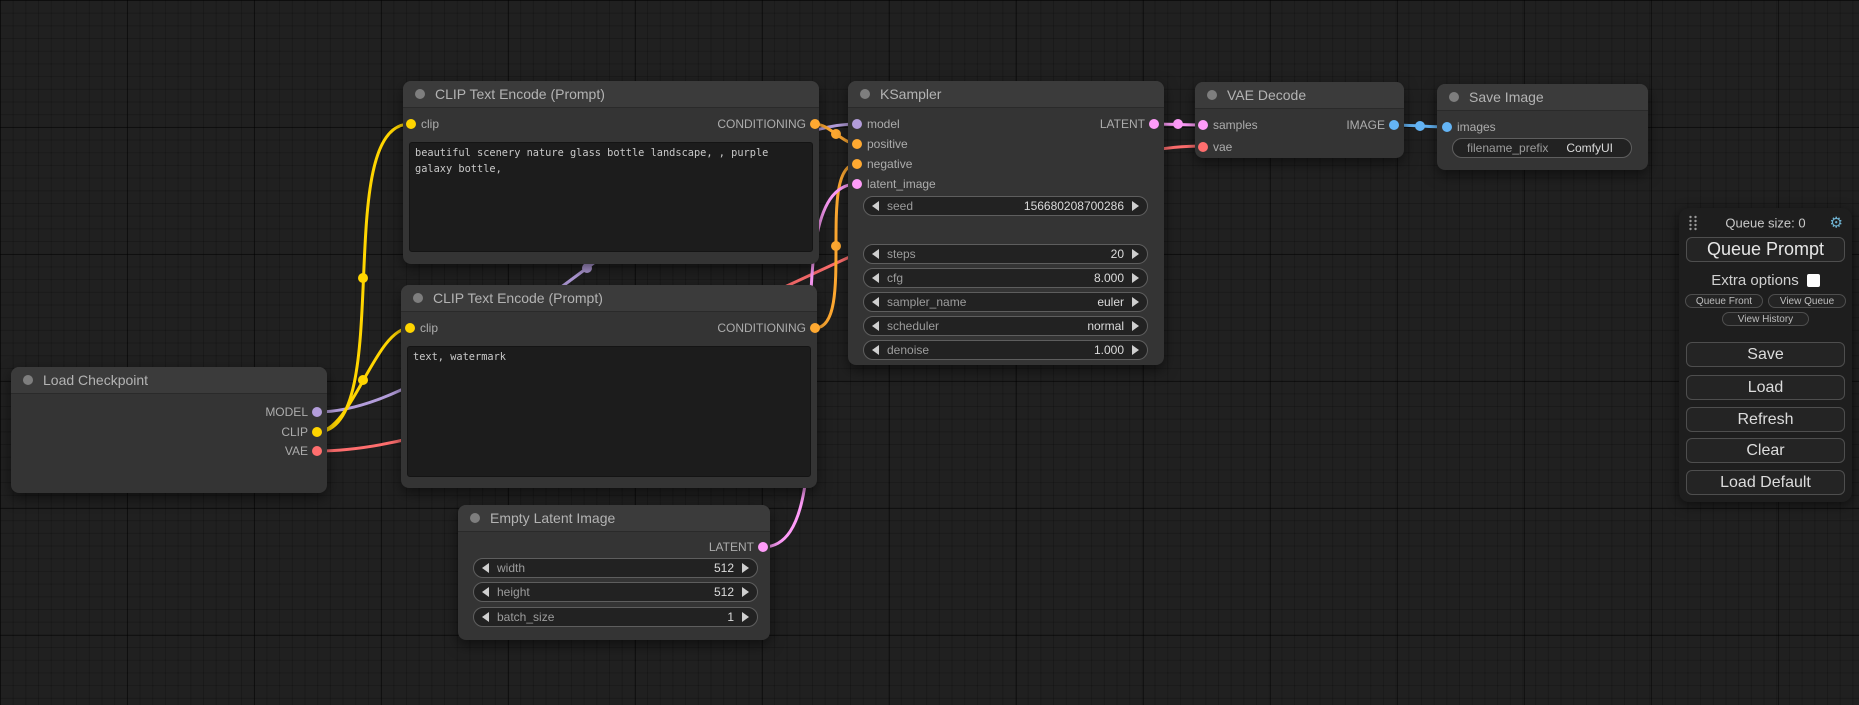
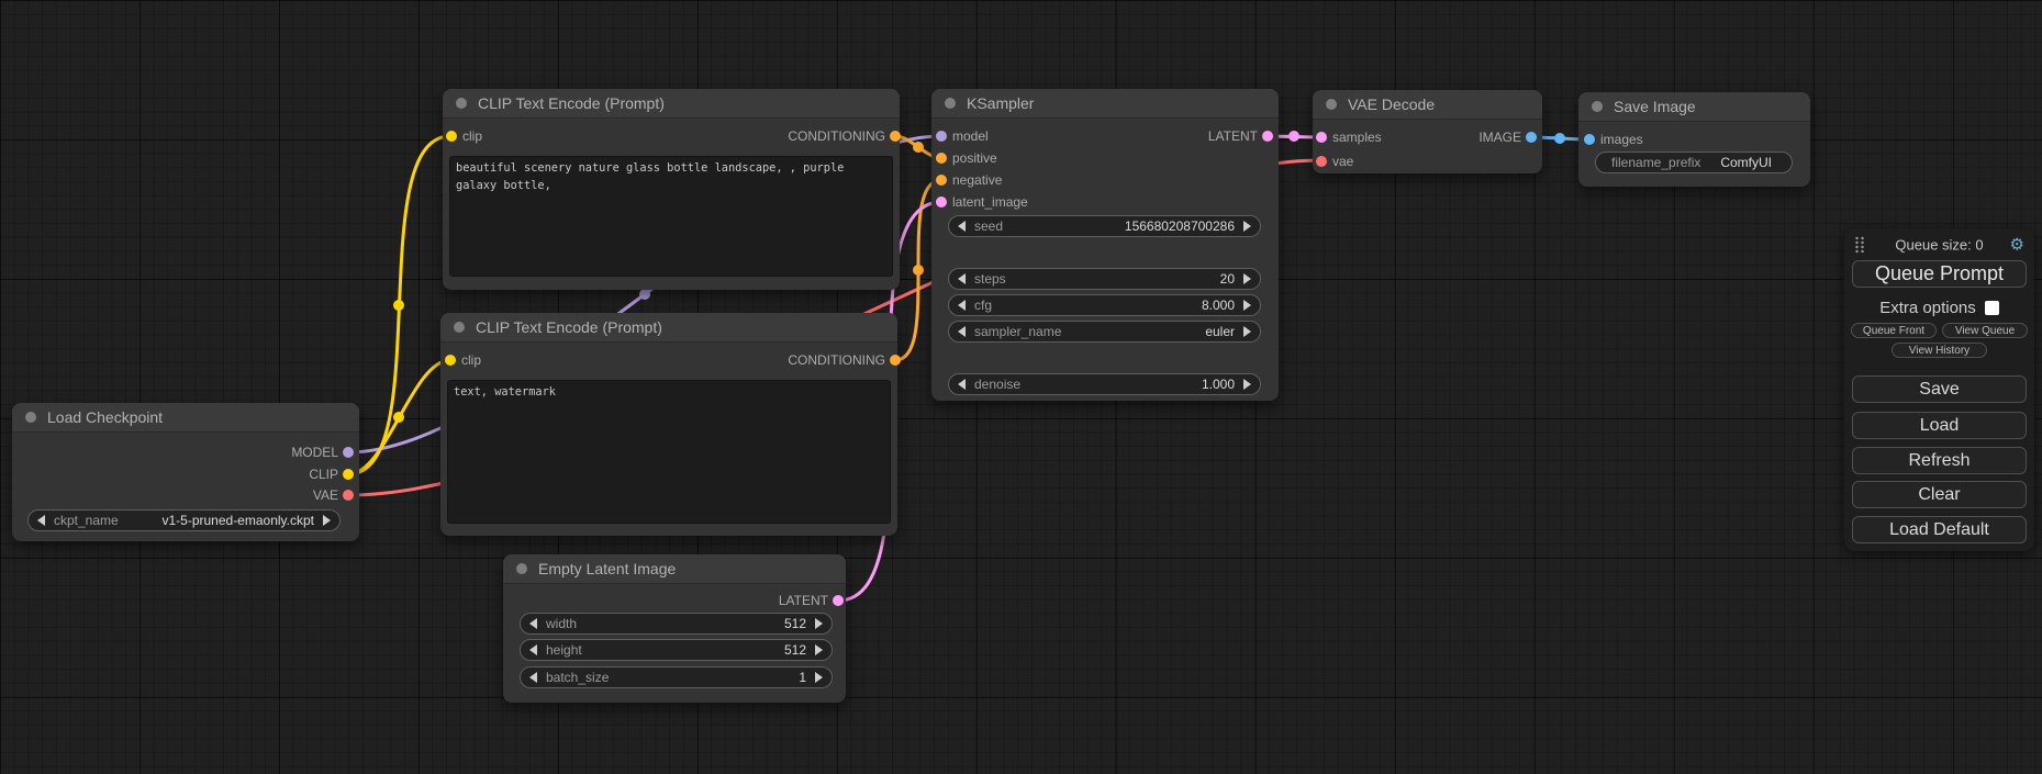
  Load Checkpoint
  MODEL
  CLIP
  VAE
+ ckpt_name
+ v1-5-pruned-emaonly.ckpt
  CLIP Text Encode (Prompt)
  clip
  CONDITIONING
  CLIP Text Encode (Prompt)
  clip
  CONDITIONING
  text, watermark
  Empty Latent Image
  LATENT
  width
  512
  height
  512
  batch_size
  1
  KSampler
  model
  positive
  negative
  latent_image
  LATENT
  seed
  156680208700286
  steps
  20
  cfg
  8.000
  sampler_name
  euler
- scheduler
- normal
  denoise
  1.000
  VAE Decode
  samples
  vae
  IMAGE
  Save Image
  images
  filename_prefix
  ComfyUI
  Queue size: 0
  ⚙
  Queue Prompt
  Extra options
  Queue Front
  View Queue
  View History
  Save
  Load
  Refresh
  Clear
  Load Default
